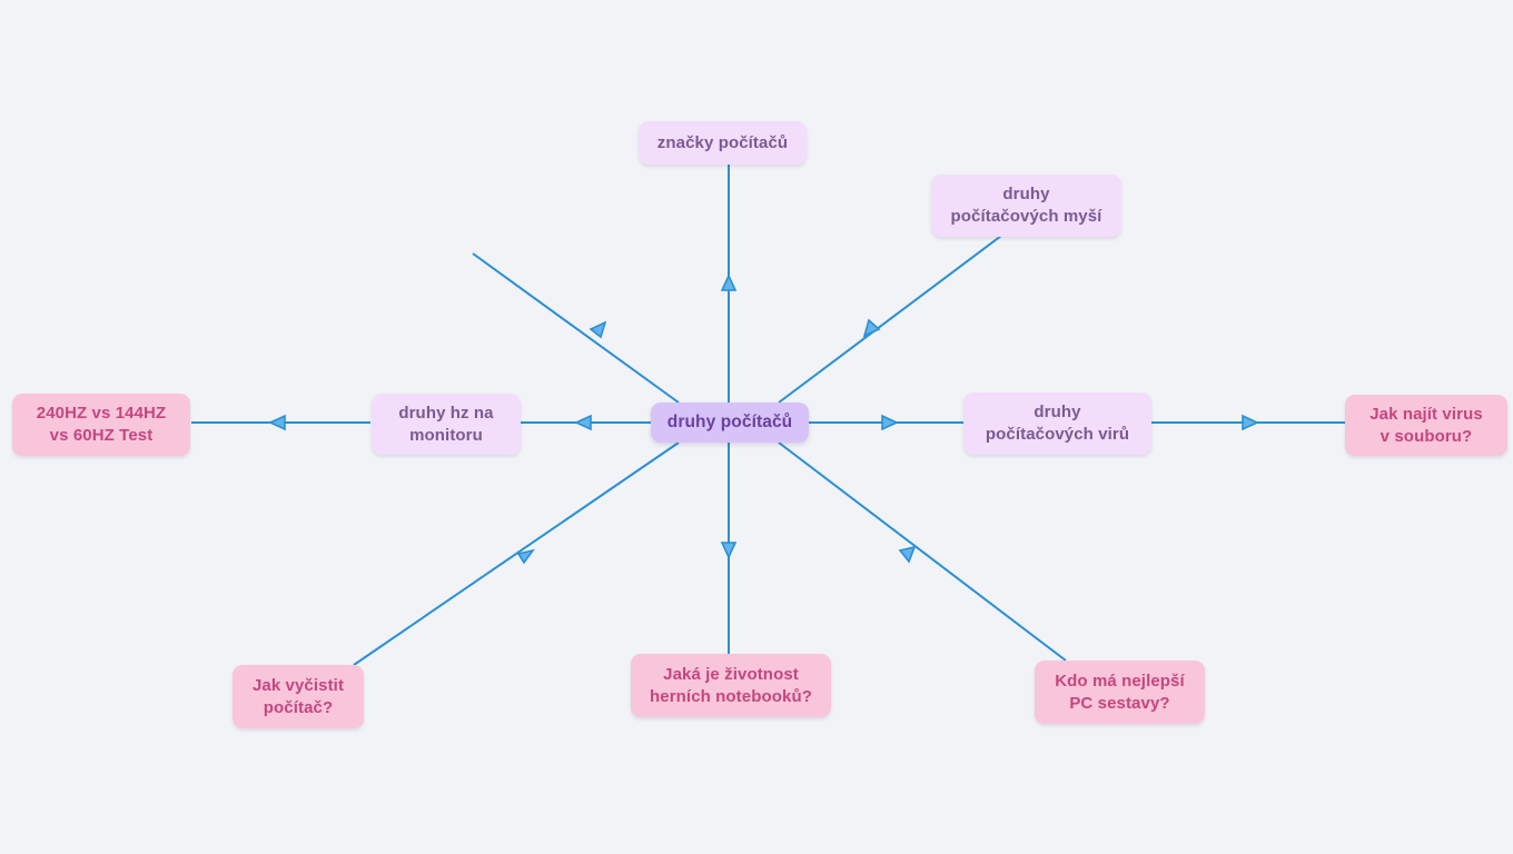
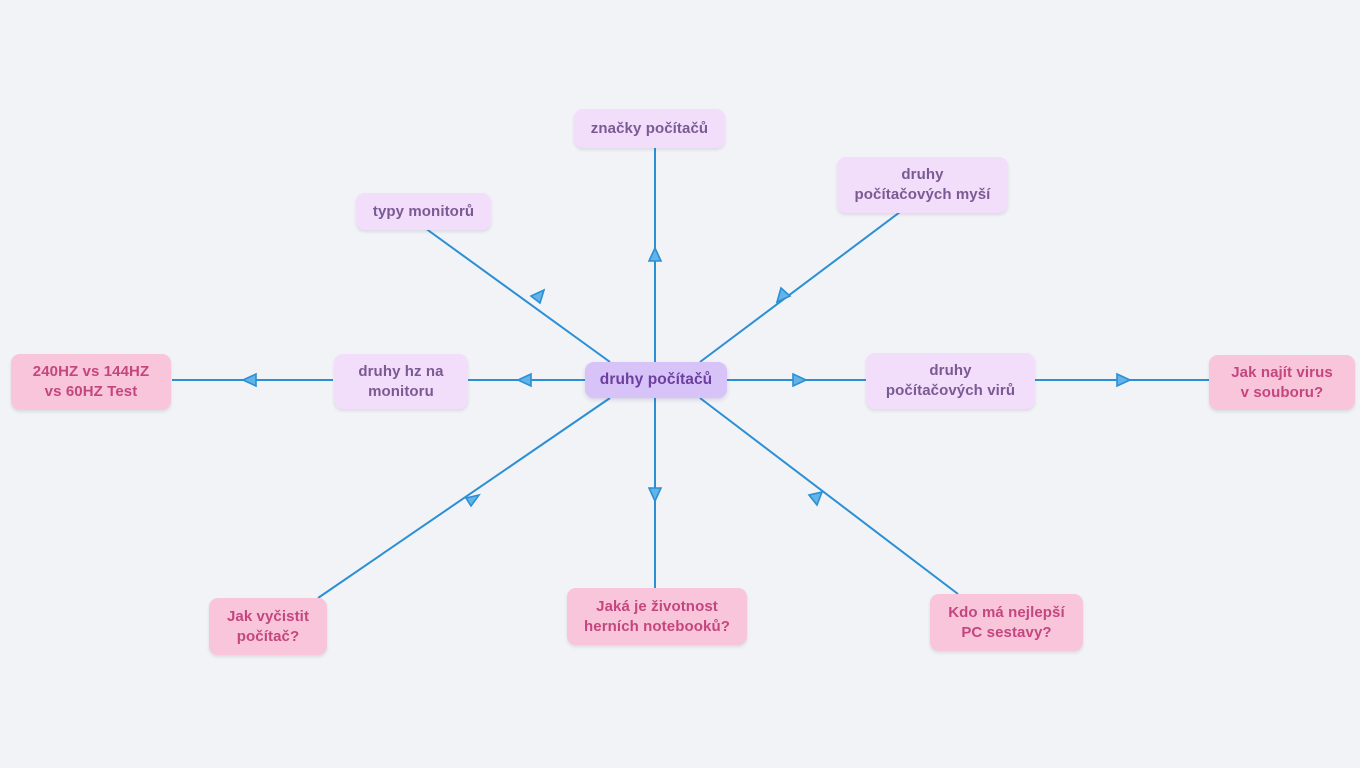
  značky počítačů
  druhy
  počítačových myší
+ typy monitorů
  druhy hz na
  monitoru
  240HZ vs 144HZ
  vs 60HZ Test
  druhy
  počítačových virů
  Jak najít virus
  v souboru?
  Jak vyčistit
  počítač?
  Jaká je životnost
  herních notebooků?
  Kdo má nejlepší
  PC sestavy?
  druhy počítačů
